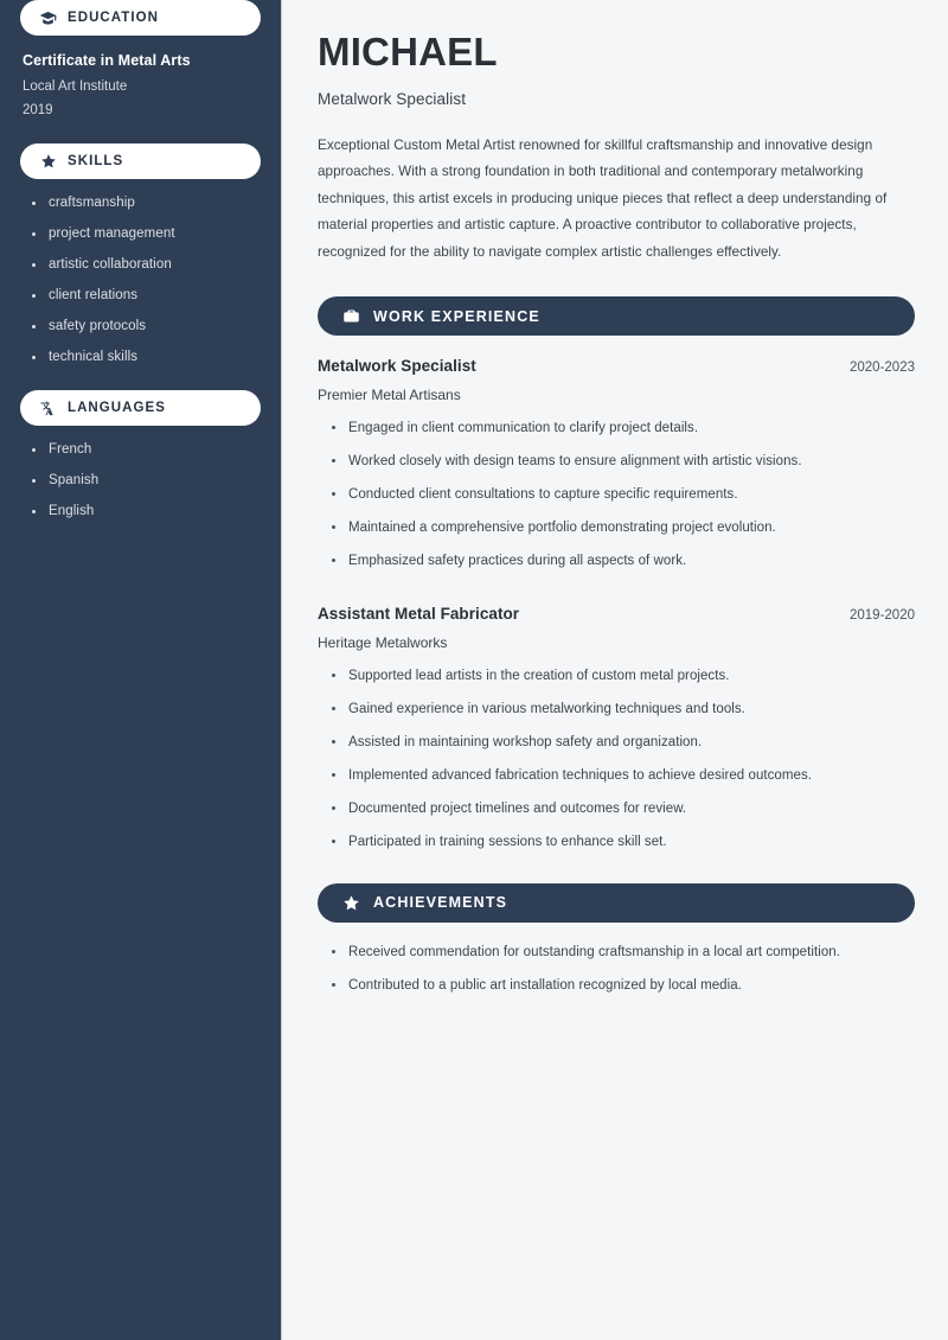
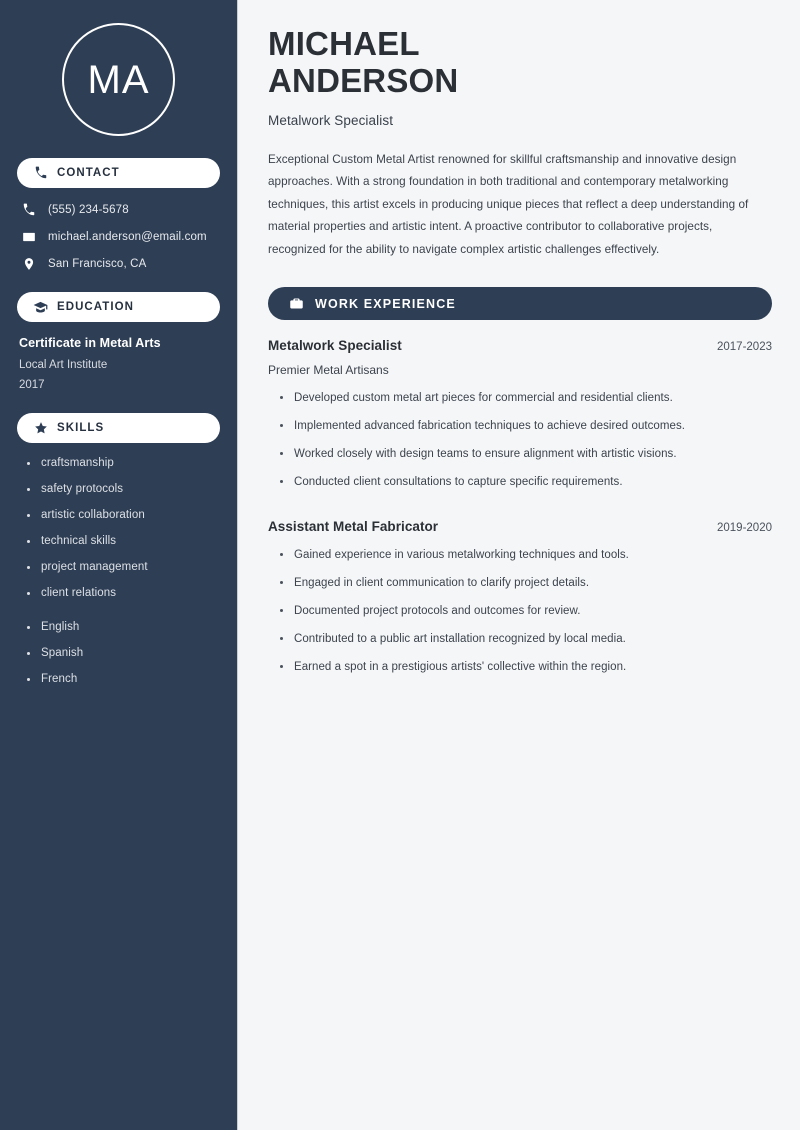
+ MA
+ CONTACT
+ (555) 234-5678
+ michael.anderson@email.com
+ San Francisco, CA
  EDUCATION
  Certificate in Metal Arts
  Local Art Institute
- 2019
+ 2017
  SKILLS
  craftsmanship
- project management
+ safety protocols
  artistic collaboration
- client relations
+ technical skills
- safety protocols
+ project management
- technical skills
+ client relations
- LANGUAGES
- French
+ English
  Spanish
- English
+ French
  MICHAEL
+ ANDERSON
  Metalwork Specialist
- Exceptional Custom Metal Artist renowned for skillful craftsmanship and innovative design approaches. With a strong foundation in both traditional and contemporary metalworking techniques, this artist excels in producing unique pieces that reflect a deep understanding of material properties and artistic capture. A proactive contributor to collaborative projects, recognized for the ability to navigate complex artistic challenges effectively.
+ Exceptional Custom Metal Artist renowned for skillful craftsmanship and innovative design approaches. With a strong foundation in both traditional and contemporary metalworking techniques, this artist excels in producing unique pieces that reflect a deep understanding of material properties and artistic intent. A proactive contributor to collaborative projects, recognized for the ability to navigate complex artistic challenges effectively.
  WORK EXPERIENCE
  Metalwork Specialist
- 2020-2023
+ 2017-2023
  Premier Metal Artisans
+ Developed custom metal art pieces for commercial and residential clients.
- Engaged in client communication to clarify project details.
+ Implemented advanced fabrication techniques to achieve desired outcomes.
  Worked closely with design teams to ensure alignment with artistic visions.
  Conducted client consultations to capture specific requirements.
- Maintained a comprehensive portfolio demonstrating project evolution.
- Emphasized safety practices during all aspects of work.
  Assistant Metal Fabricator
  2019-2020
- Heritage Metalworks
- Supported lead artists in the creation of custom metal projects.
  Gained experience in various metalworking techniques and tools.
- Assisted in maintaining workshop safety and organization.
- Implemented advanced fabrication techniques to achieve desired outcomes.
+ Engaged in client communication to clarify project details.
- Documented project timelines and outcomes for review.
+ Documented project protocols and outcomes for review.
- Participated in training sessions to enhance skill set.
- ACHIEVEMENTS
- Received commendation for outstanding craftsmanship in a local art competition.
  Contributed to a public art installation recognized by local media.
+ Earned a spot in a prestigious artists' collective within the region.
